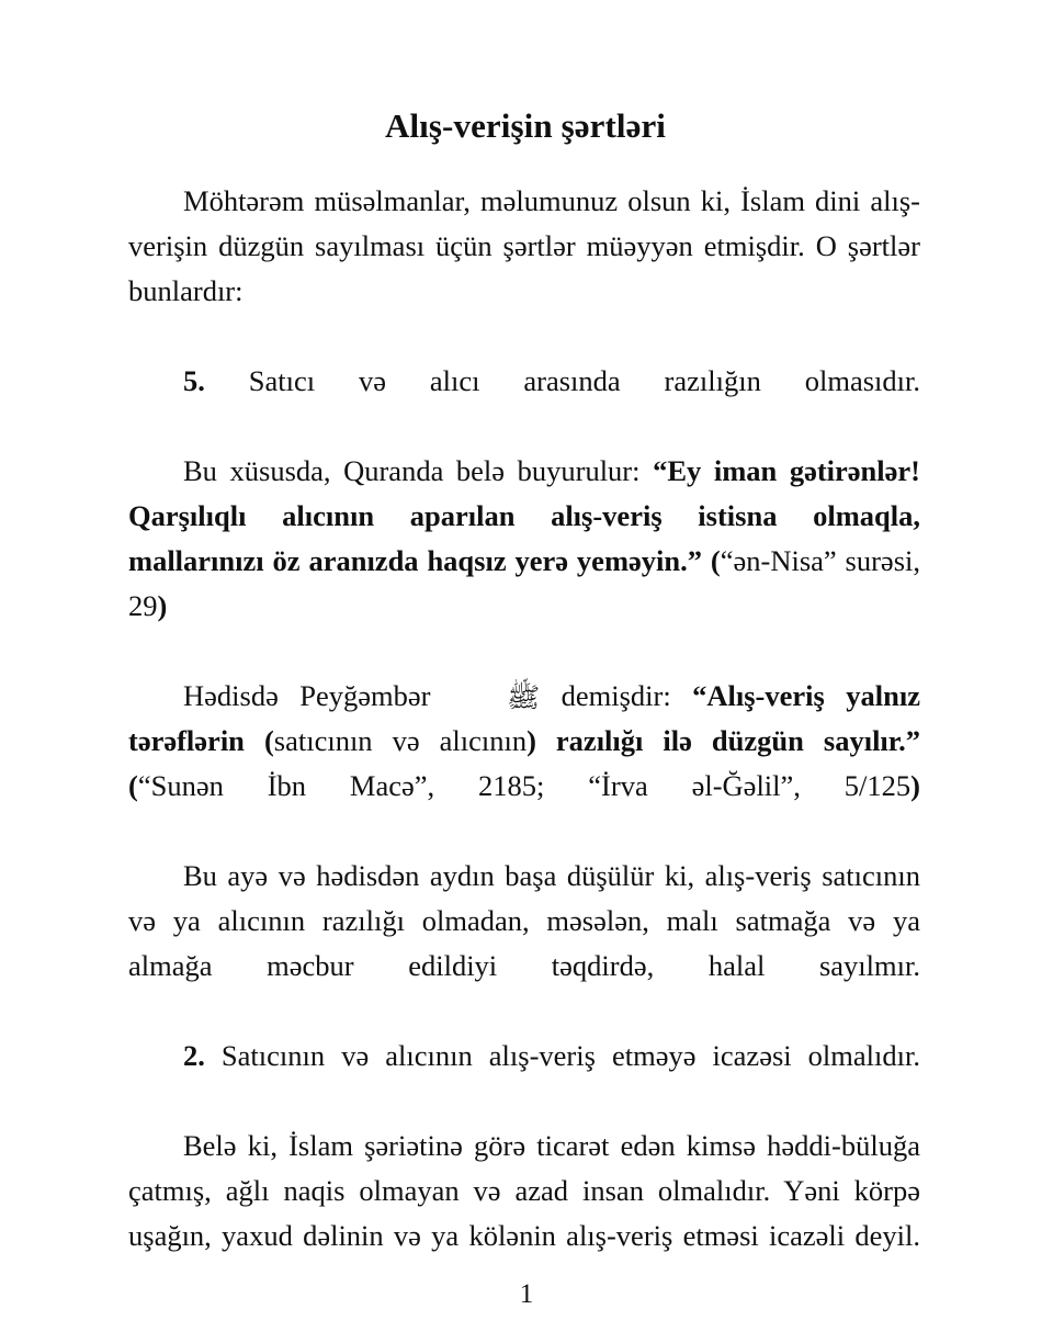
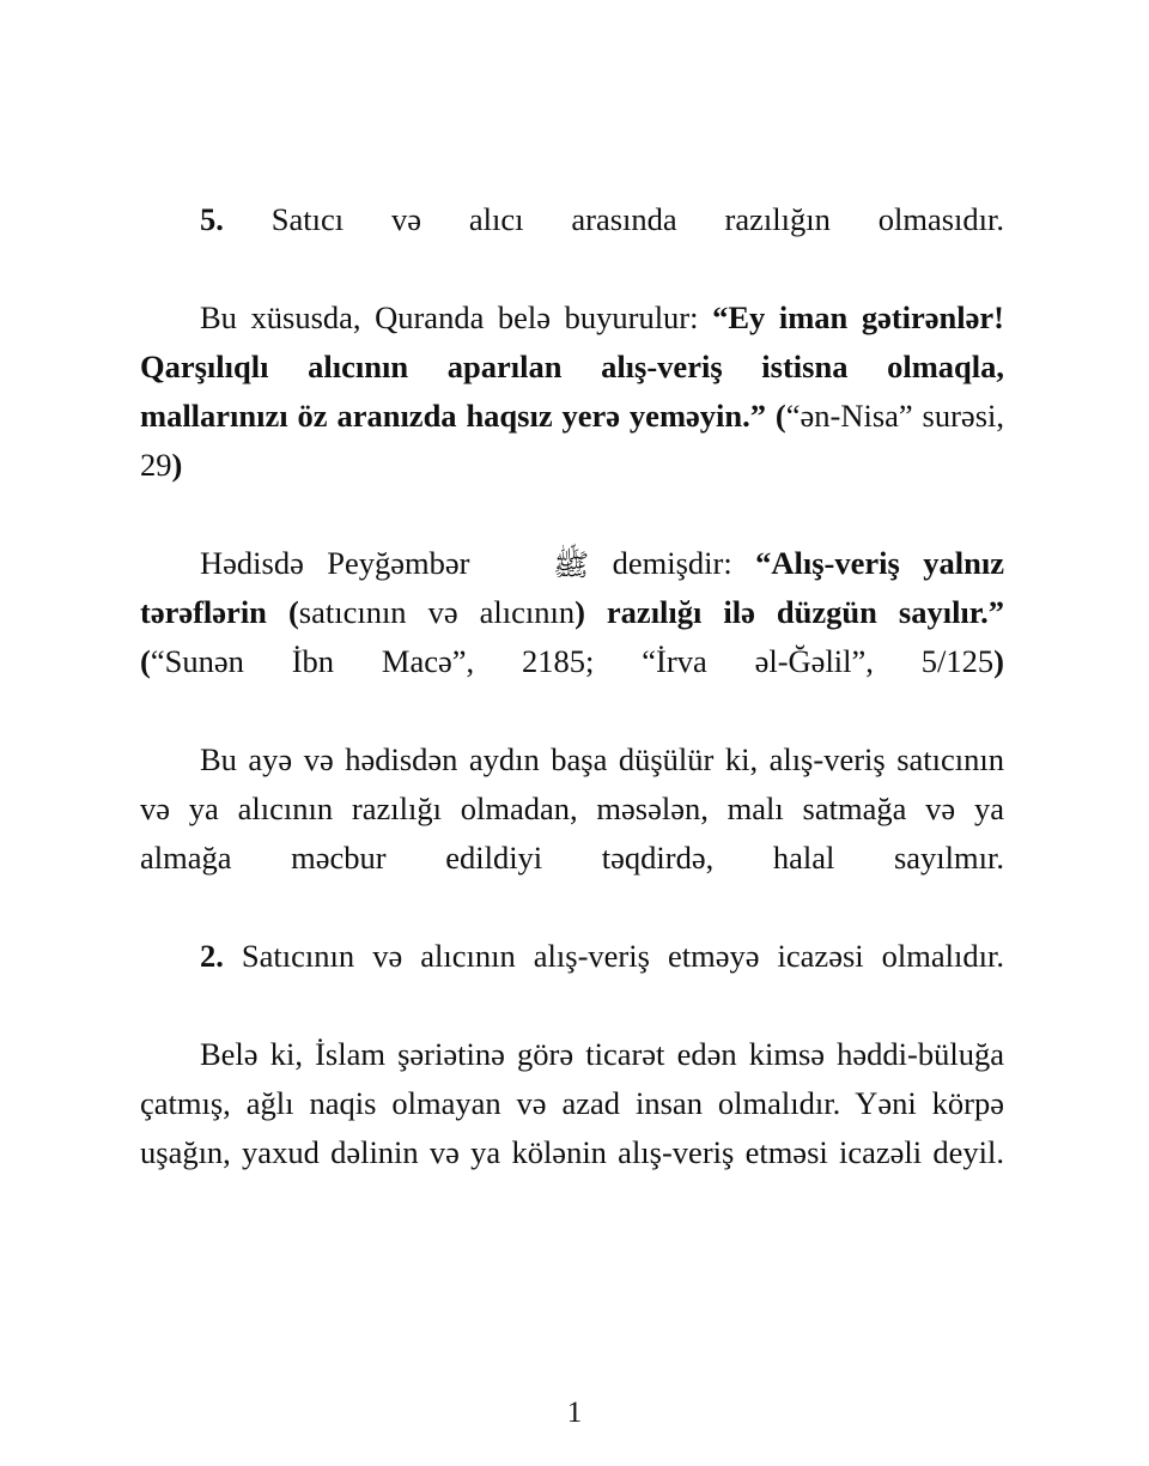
- Alış-verişin şərtləri
- Möhtərəm müsəlmanlar, məlumunuz olsun ki, İslam dini alış-verişin düzgün sayılması üçün şərtlər müəyyən etmişdir. O şərtlər bunlardır:
  5. Satıcı və alıcı arasında razılığın olmasıdır.
  Bu xüsusda, Quranda belə buyurulur: “Ey iman gətirənlər! Qarşılıqlı alıcının aparılan alış-veriş istisna olmaqla, mallarınızı öz aranızda haqsız yerə yeməyin.” (“ən-Nisa” surəsi, 29)
  Hədisdə Peyğəmbər ﷺ demişdir: “Alış-veriş yalnız tərəflərin (satıcının və alıcının) razılığı ilə düzgün sayılır.” (“Sunən İbn Macə”, 2185; “İrva əl-Ğəlil”, 5/125)
  Bu ayə və hədisdən aydın başa düşülür ki, alış-veriş satıcının və ya alıcının razılığı olmadan, məsələn, malı satmağa və ya almağa məcbur edildiyi təqdirdə, halal sayılmır.
  2. Satıcının və alıcının alış-veriş etməyə icazəsi olmalıdır.
  Belə ki, İslam şəriətinə görə ticarət edən kimsə həddi-büluğa çatmış, ağlı naqis olmayan və azad insan olmalıdır. Yəni körpə uşağın, yaxud dəlinin və ya kölənin alış-veriş etməsi icazəli deyil.
  1
